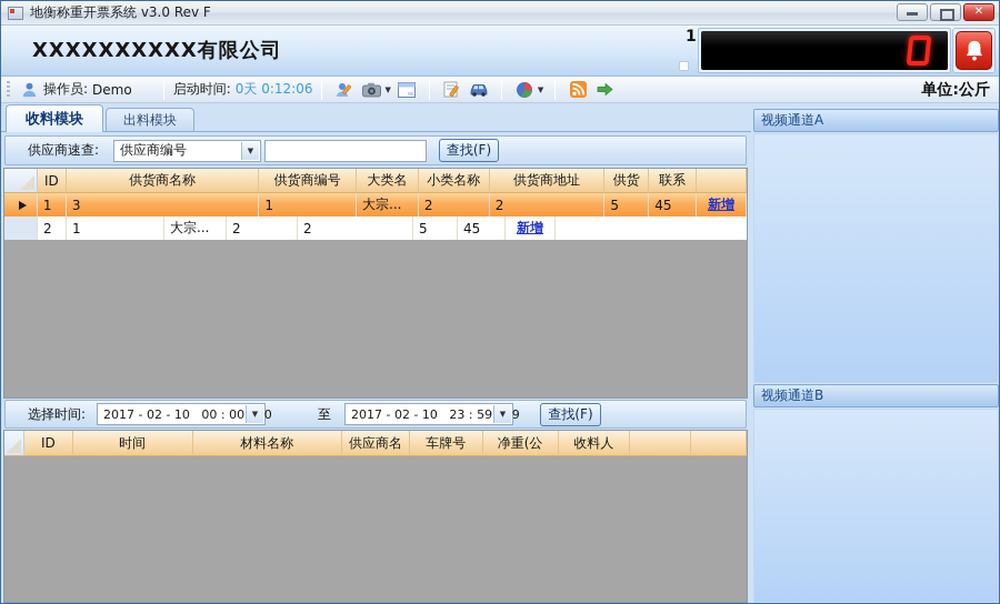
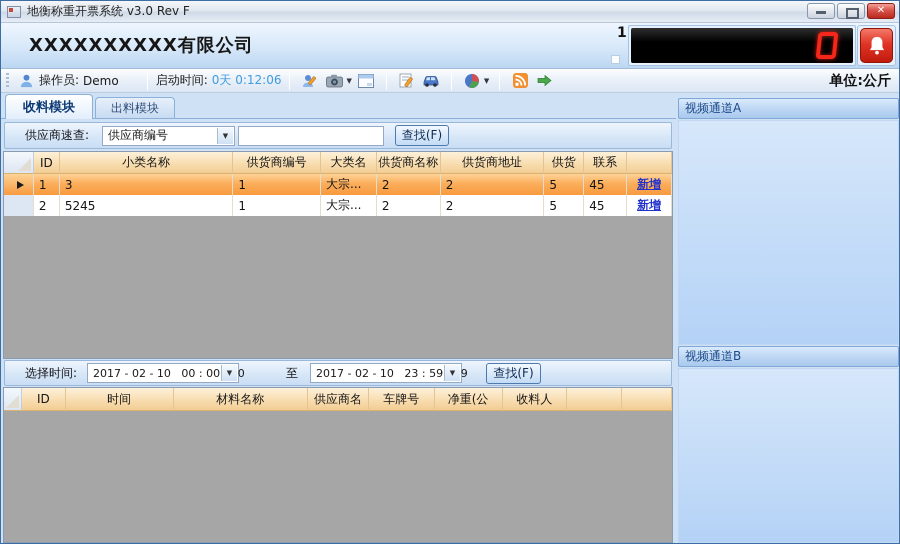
  地衡称重开票系统 v3.0 Rev F
  XXXXXXXXXX有限公司
  1
  操作员:
  Demo
  启动时间:
  0天 0:12:06
  ▼
  ▼
  单位:公斤
  收料模块
  出料模块
  供应商速查:
  供应商编号
  查找(F)
  ID
- 供货商名称
+ 小类名称
  供货商编号
  大类名
- 小类名称
+ 供货商名称
  供货商地址
  供货
  联系
  1
  3
  1
  大宗...
  2
  2
  5
  45
  新增
  2
+ 5245
  1
  大宗...
  2
  2
  5
  45
  新增
  选择时间:
  2017 - 02 - 10 00 : 000
  至
  2017 - 02 - 10 23 : 599
  查找(F)
  ID
  时间
  材料名称
  供应商名
  车牌号
  净重(公
  收料人
  视频通道A
  视频通道B
